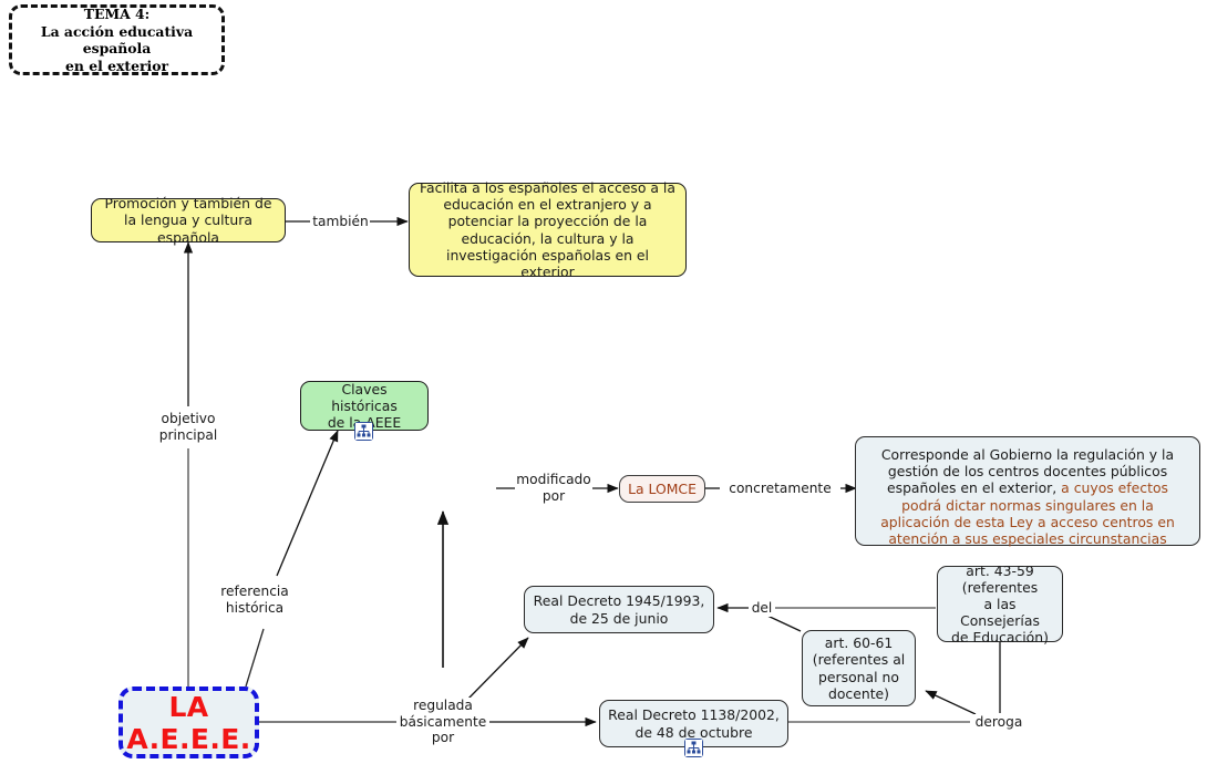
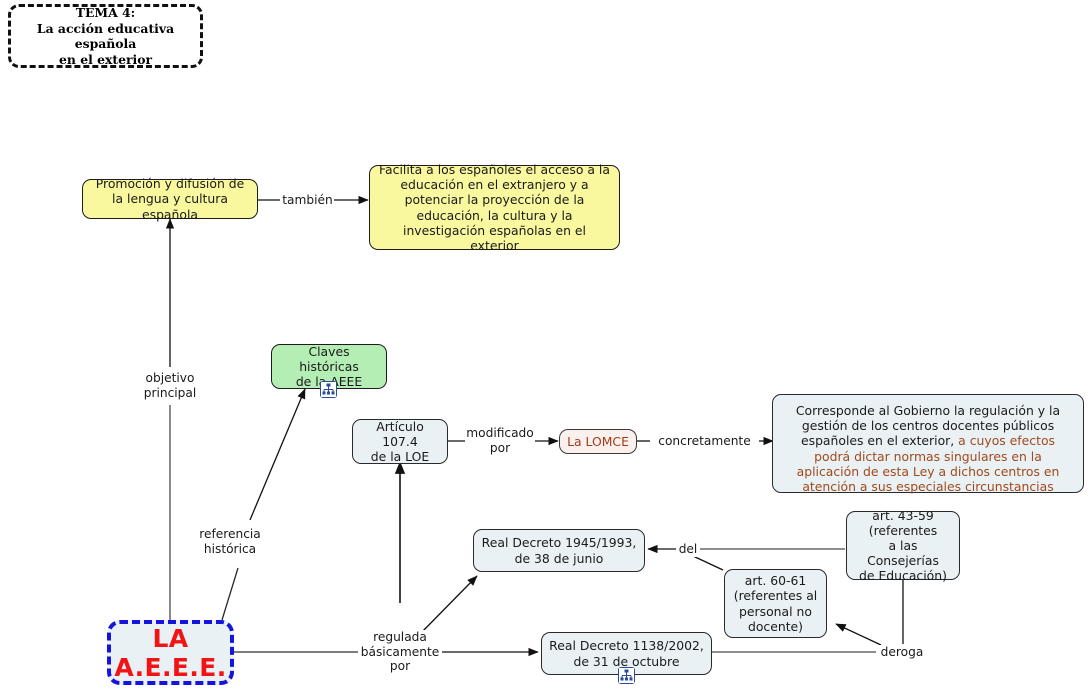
  TEMA 4:
  La acción educativa española
  en el exterior
- Promoción y también de la lengua y cultura española
+ Promoción y difusión de la lengua y cultura española
  Facilita a los españoles el acceso a la educación en el extranjero y a potenciar la proyección de la educación, la cultura y la investigación españolas en el exterior
  Claves históricas
  de lEEE
+ Artículo 107.4
+ de la LOE
  La LOMCE
- Corresponde al Gobierno la regulación y la gestión de los centros docentes públicos españoles en el exterior, a cuyos efectos podrá dictar normas singulares en la aplicación de esta Ley a acceso centros en atención a sus especiales circunstancias
+ Corresponde al Gobierno la regulación y la gestión de los centros docentes públicos españoles en el exterior, a cuyos efectos podrá dictar normas singulares en la aplicación de esta Ley a dichos centros en atención a sus especiales circunstancias
  Real Decreto 1945/1993,
- de 25 de junio
+ de 38 de junio
  Real Decreto 1138/2002,
- de 48 de octubre
+ de 31 de octubre
  art. 43-59
  (referentes
  a las Consejerías
  de Educación)
  art. 60-61
  (referentes al
  personal no
  docente)
  LA
  A.E.E.E.
  también
  objetivo
  principal
  referencia
  histórica
  modificado
  por
  concretamente
  regulada
  básicamente
  por
  del
  deroga
